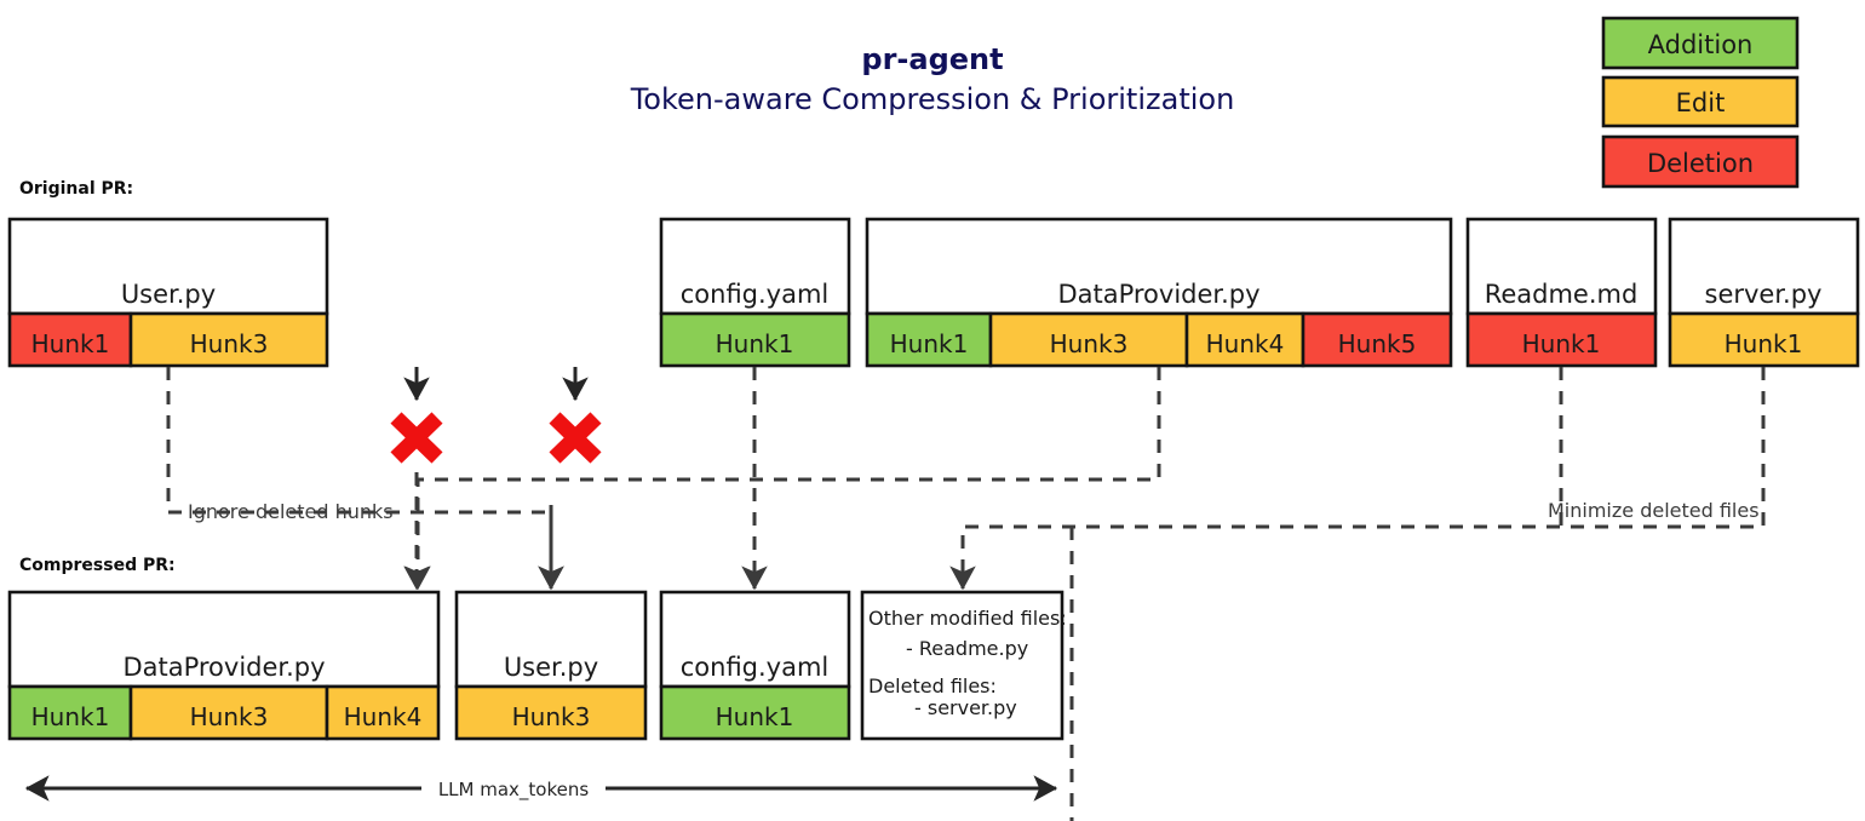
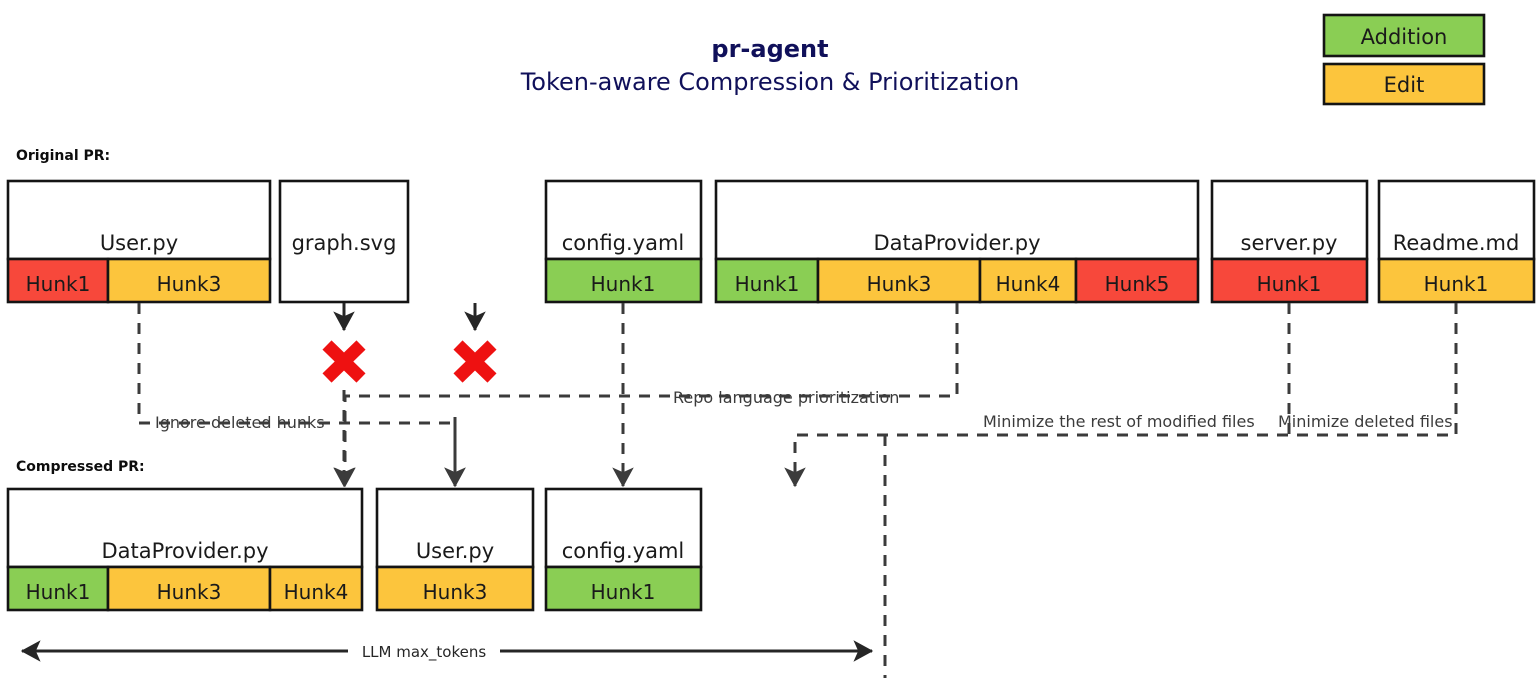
  pr-agent
  Token-aware Compression & Prioritization
  Addition
  Edit
- Deletion
  Original PR:
  Compressed PR:
  User.py
  Hunk1
  Hunk3
+ graph.svg
  config.yaml
  Hunk1
  DataProvider.py
  Hunk1
  Hunk3
  Hunk4
  Hunk5
- Readme.md
+ server.py
  Hunk1
- server.py
+ Readme.md
  Hunk1
  Ignore deleted hunks
+ Repo language prioritization
+ Minimize the rest of modified files
  Minimize deleted files
  DataProvider.py
  Hunk1
  Hunk3
  Hunk4
  User.py
  Hunk3
  config.yaml
  Hunk1
- Other modified files:
- - Readme.py
- Deleted files:
- - server.py
  LLM max_tokens
